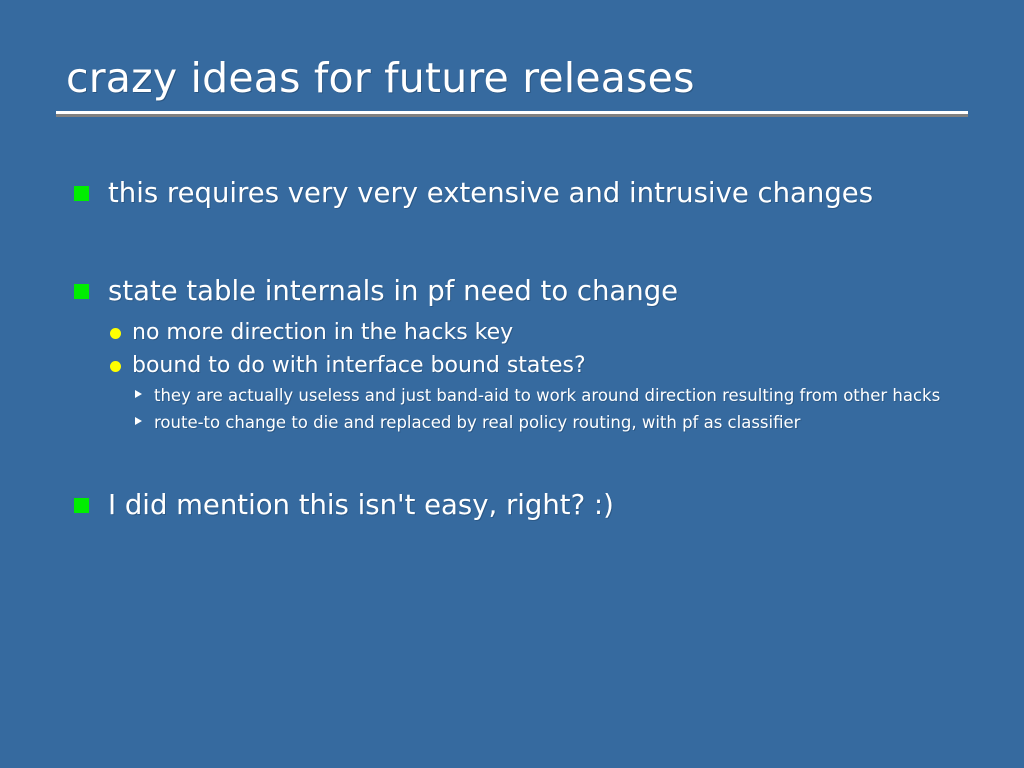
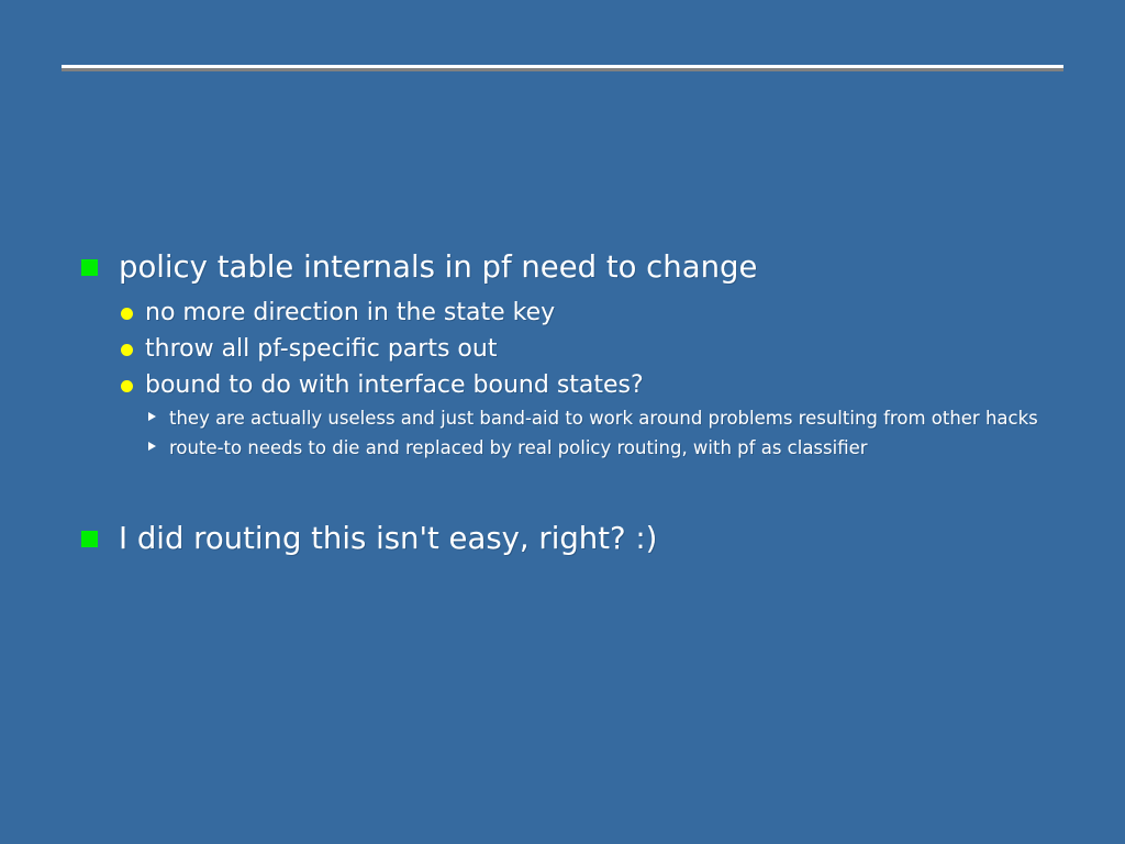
- crazy ideas for future releases
- this requires very very extensive and intrusive changes
- state table internals in pf need to change
+ policy table internals in pf need to change
- no more direction in the hacks key
+ no more direction in the state key
+ throw all pf-specific parts out
  bound to do with interface bound states?
- they are actually useless and just band-aid to work around direction resulting from other hacks
+ they are actually useless and just band-aid to work around problems resulting from other hacks
- route-to change to die and replaced by real policy routing, with pf as classifier
+ route-to needs to die and replaced by real policy routing, with pf as classifier
- I did mention this isn't easy, right? :)
+ I did routing this isn't easy, right? :)
